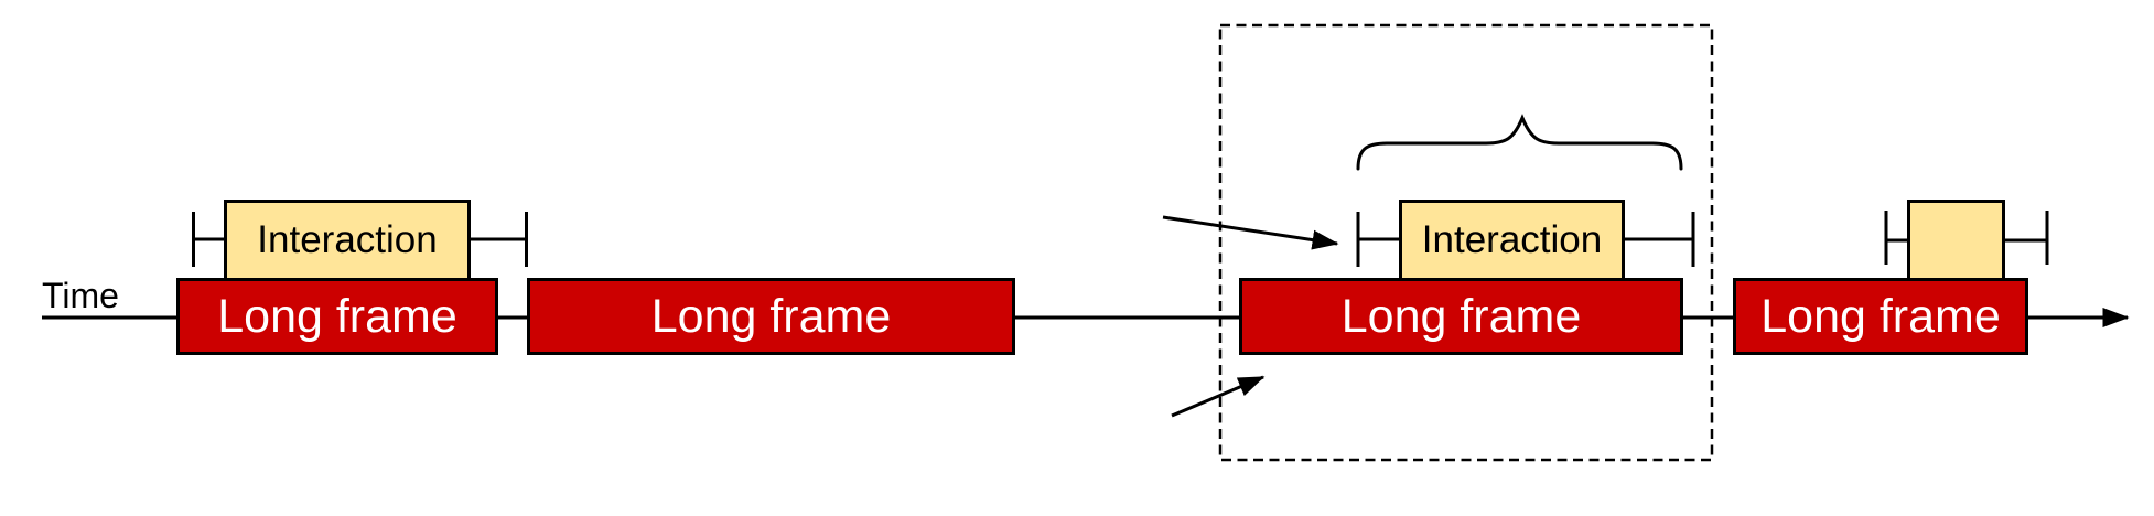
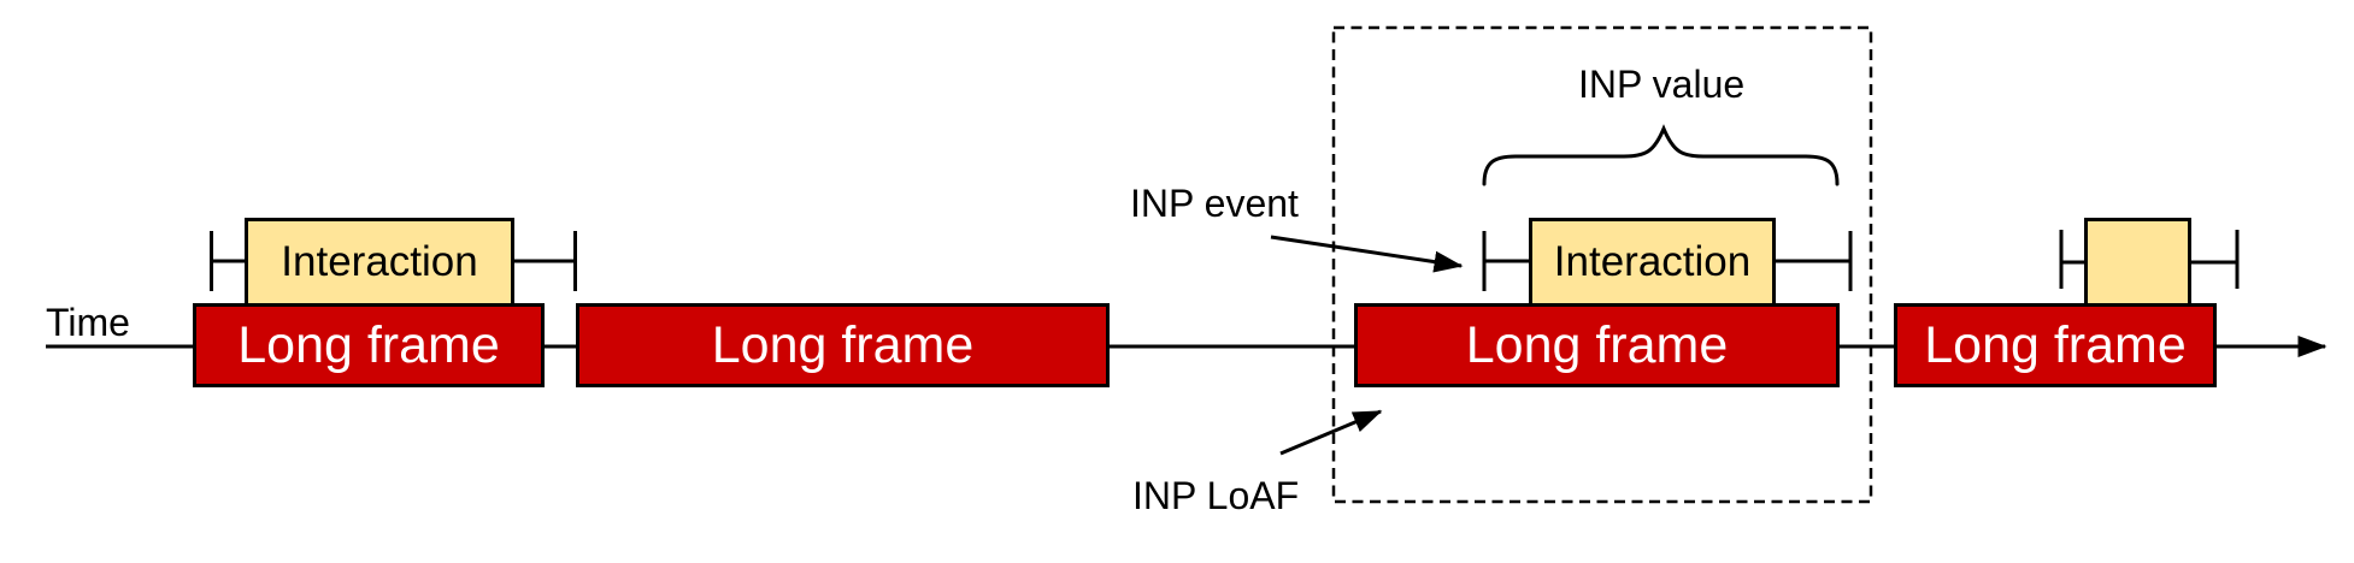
  Time
  Long frame
  Long frame
  Long frame
  Long frame
  Interaction
  Interaction
+ INP event
+ INP value
+ INP LoAF
